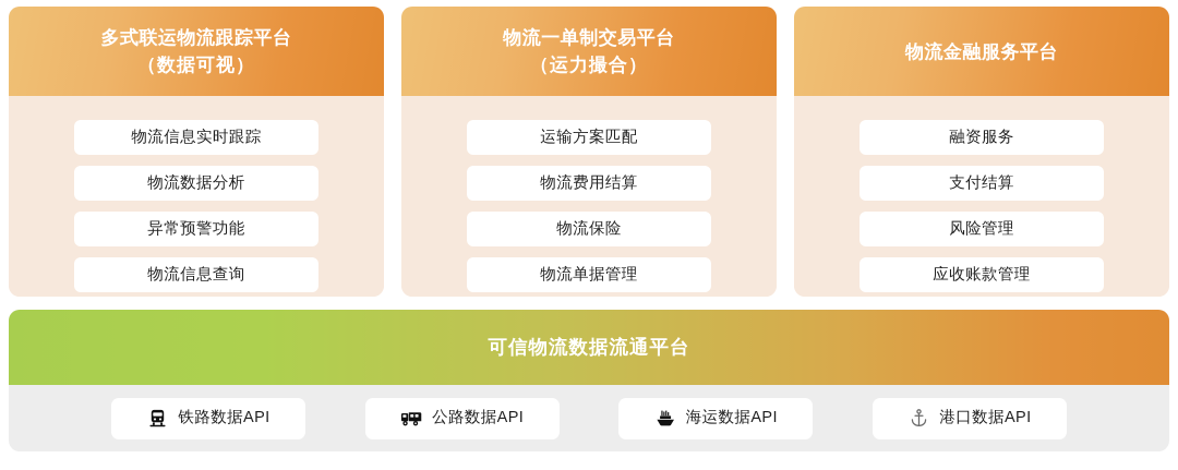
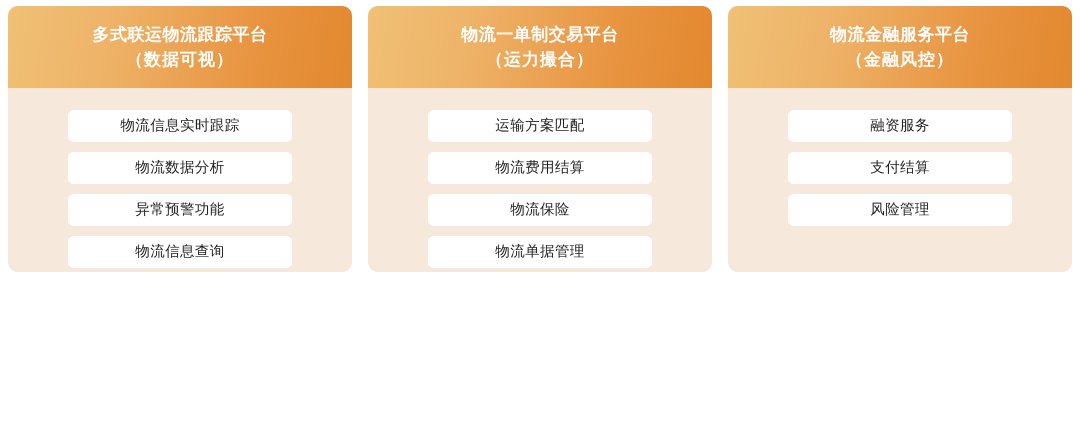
  多式联运物流跟踪平台
  （数据可视）
  物流信息实时跟踪
  物流数据分析
  异常预警功能
  物流信息查询
  物流一单制交易平台
  （运力撮合）
  运输方案匹配
  物流费用结算
  物流保险
  物流单据管理
  物流金融服务平台
+ （金融风控）
  融资服务
  支付结算
  风险管理
- 应收账款管理
- 可信物流数据流通平台
- 铁路数据API
- 公路数据API
- 海运数据API
- 港口数据API
